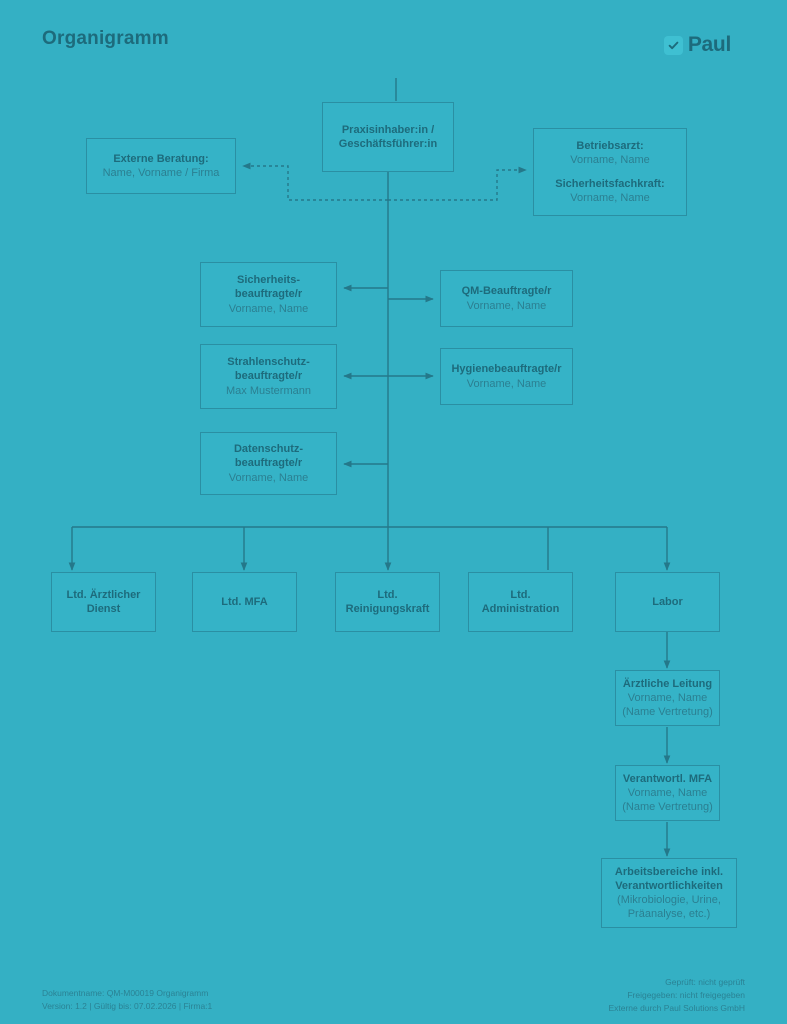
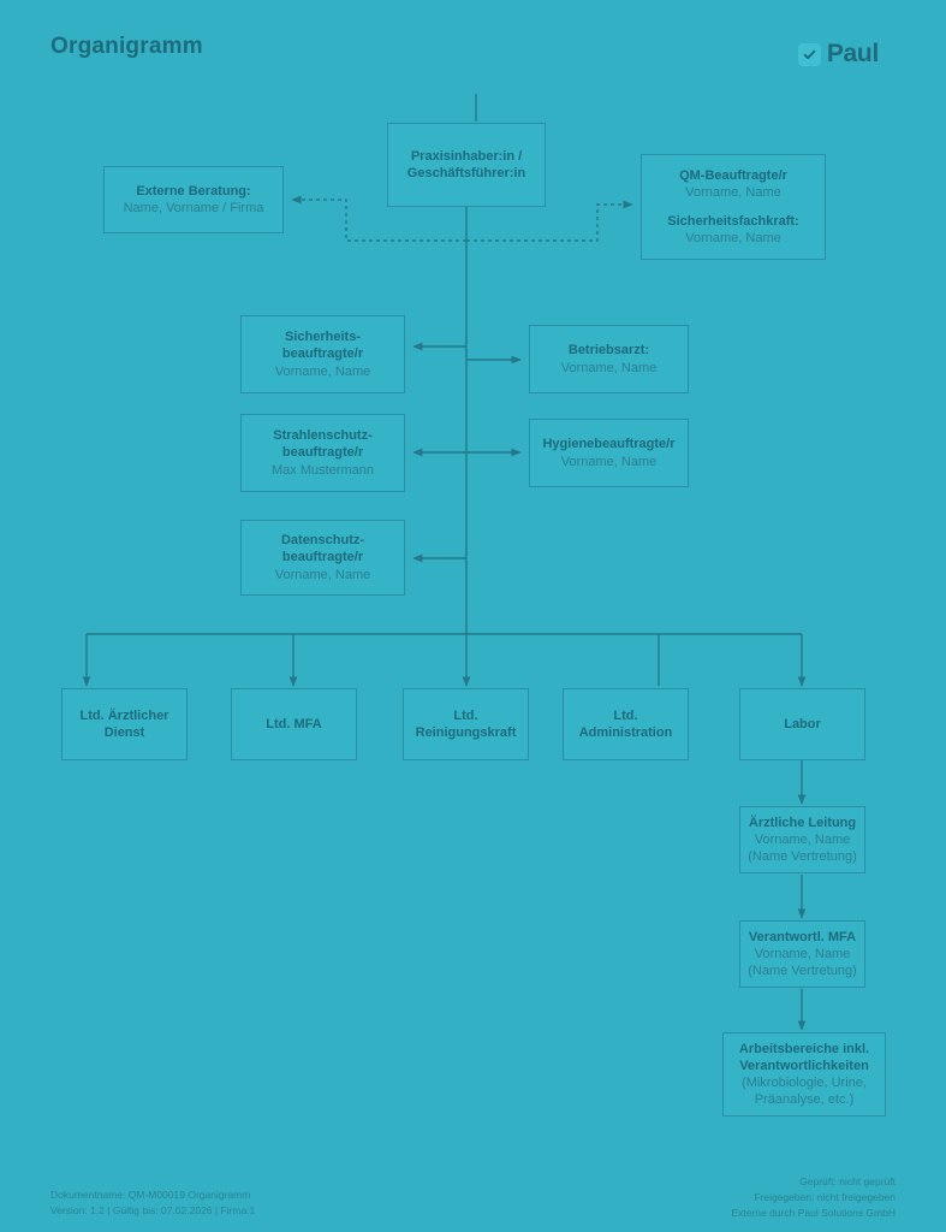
  Organigramm
  Paul
  Praxisinhaber:in /
  Geschäftsführer:in
  Externe Beratung:
  Name, Vorname / Firma
- Betriebsarzt:
+ QM-Beauftragte/r
  Vorname, Name
  Sicherheitsfachkraft:
  Vorname, Name
  Sicherheits-
  beauftragte/r
  Vorname, Name
- QM-Beauftragte/r
+ Betriebsarzt:
  Vorname, Name
  Strahlenschutz-
  beauftragte/r
  Max Mustermann
  Hygienebeauftragte/r
  Vorname, Name
  Datenschutz-
  beauftragte/r
  Vorname, Name
  Ltd. Ärztlicher
  Dienst
  Ltd. MFA
  Ltd.
  Reinigungskraft
  Ltd.
  Administration
  Labor
  Ärztliche Leitung
  Vorname, Name
  (Name Vertretung)
  Verantwortl. MFA
  Vorname, Name
  (Name Vertretung)
  Arbeitsbereiche inkl.
  Verantwortlichkeiten
  (Mikrobiologie, Urine,
  Präanalyse, etc.)
  Dokumentname: QM-M00019 Organigramm
  Version: 1.2 | Gültig bis: 07.02.2026 | Firma:1
  Geprüft: nicht geprüft
  Freigegeben: nicht freigegeben
  Externe durch Paul Solutions GmbH
